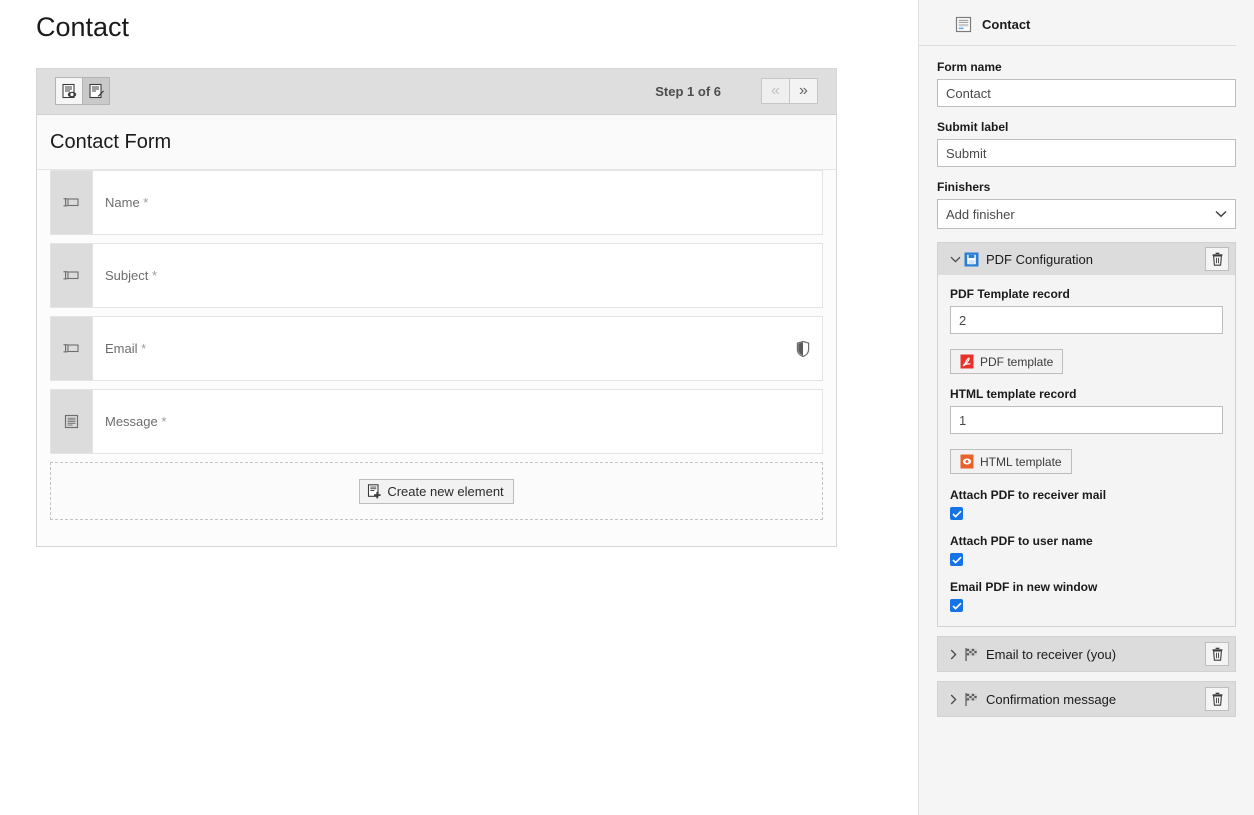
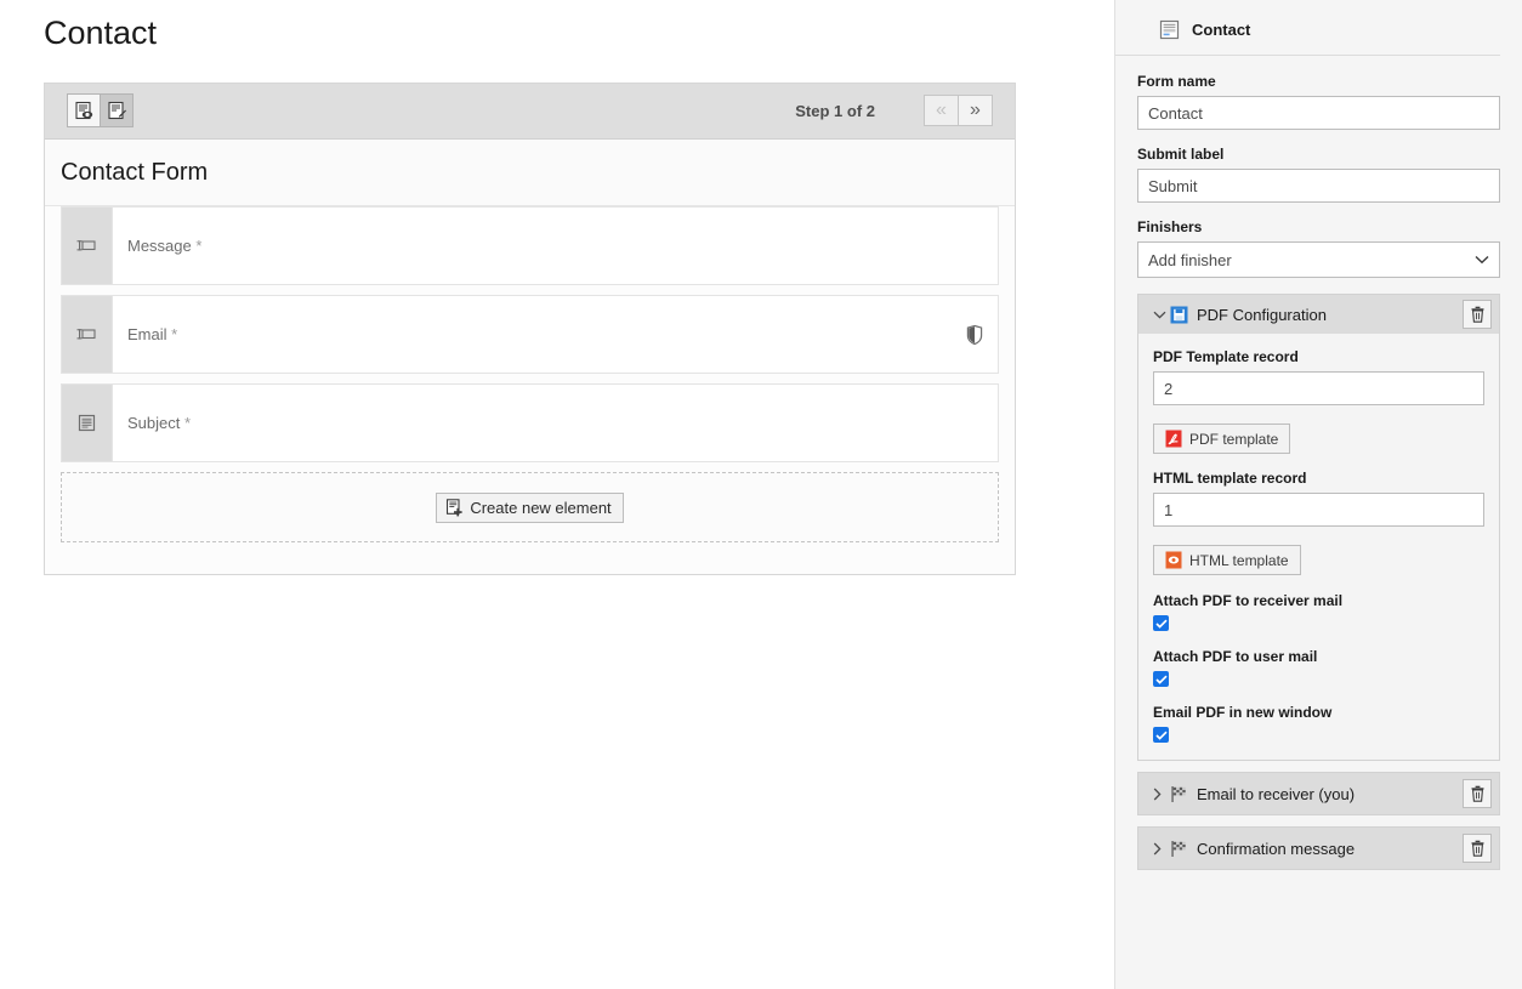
  Contact
- Step 1 of 6
+ Step 1 of 2
  «
  »
  Contact Form
- Name *
- Subject *
+ Message *
  Email *
- Message *
+ Subject *
  Create new element
  Contact
  Form name
  Contact
  Submit label
  Submit
  Finishers
  Add finisher
  PDF Configuration
  PDF Template record
  2
  PDF template
  HTML template record
  1
  HTML template
  Attach PDF to receiver mail
- Attach PDF to user name
+ Attach PDF to user mail
  Email PDF in new window
  Email to receiver (you)
  Confirmation message
